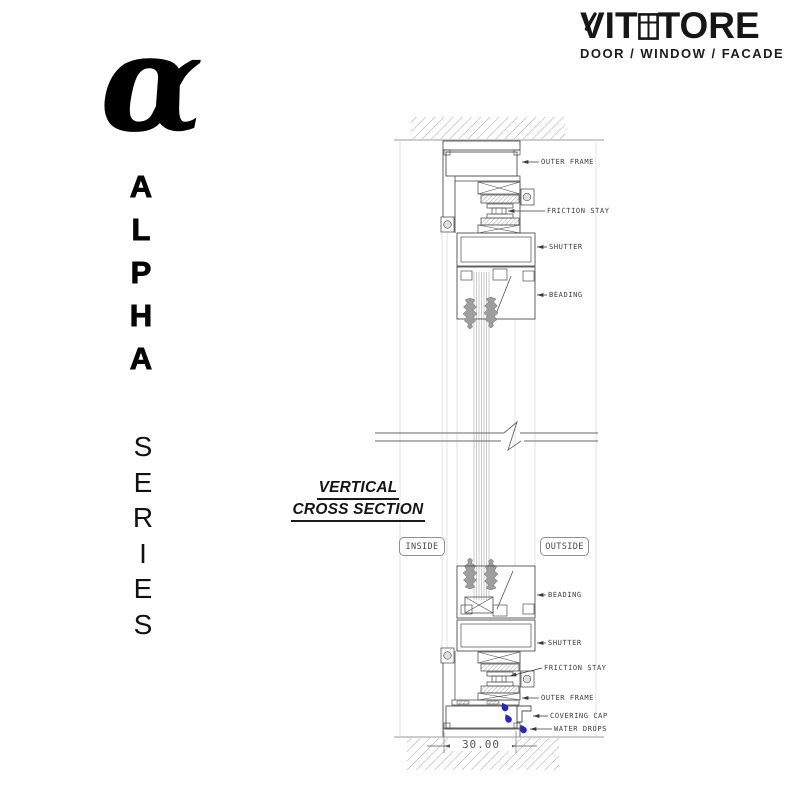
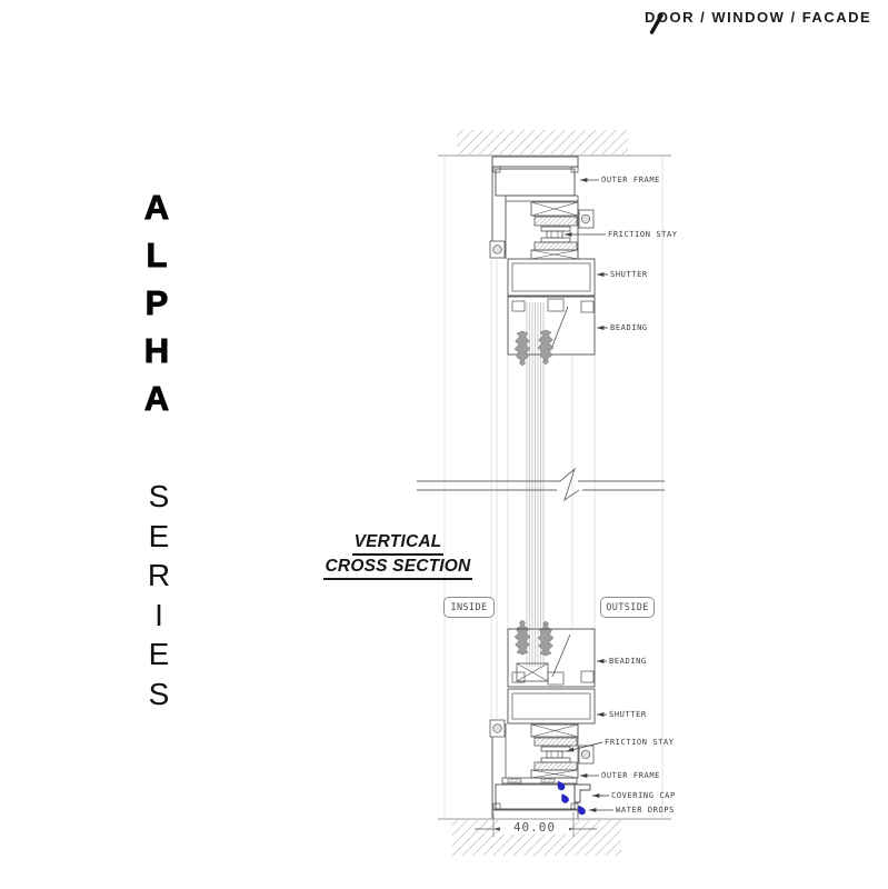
- VIT
- TORE
  DOOR / WINDOW / FACADE
- α
  A
  L
  P
  H
  A
  S
  E
  R
  I
  E
  S
  VERTICAL
  CROSS SECTION
  INSIDE
  OUTSIDE
  OUTER FRAME
  FRICTION STAY
  SHUTTER
  BEADING
  BEADING
  SHUTTER
  FRICTION STAY
  OUTER FRAME
  COVERING CAP
  WATER DROPS
- 30.00
+ 40.00
